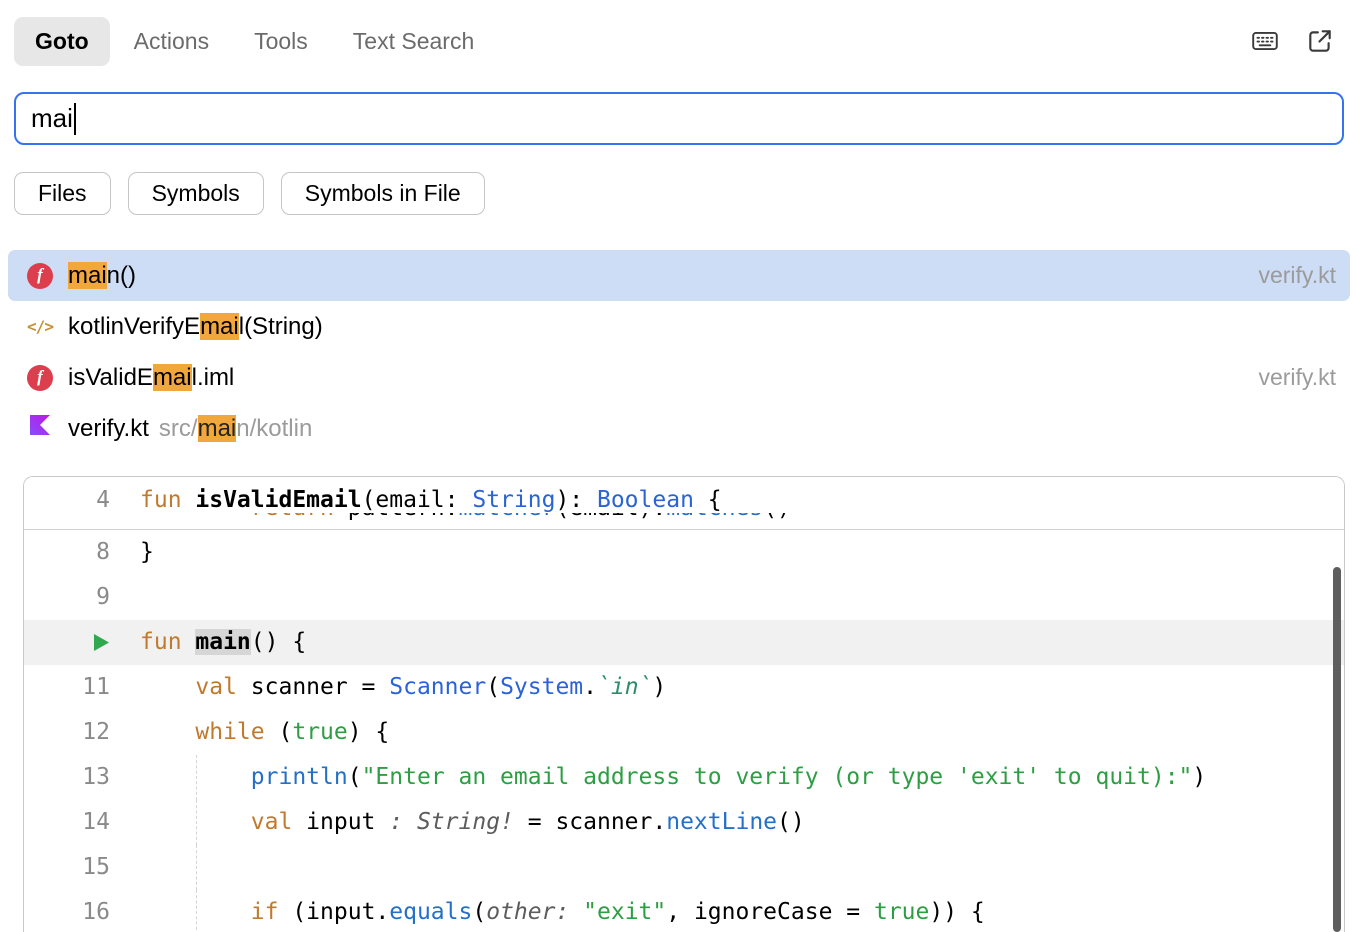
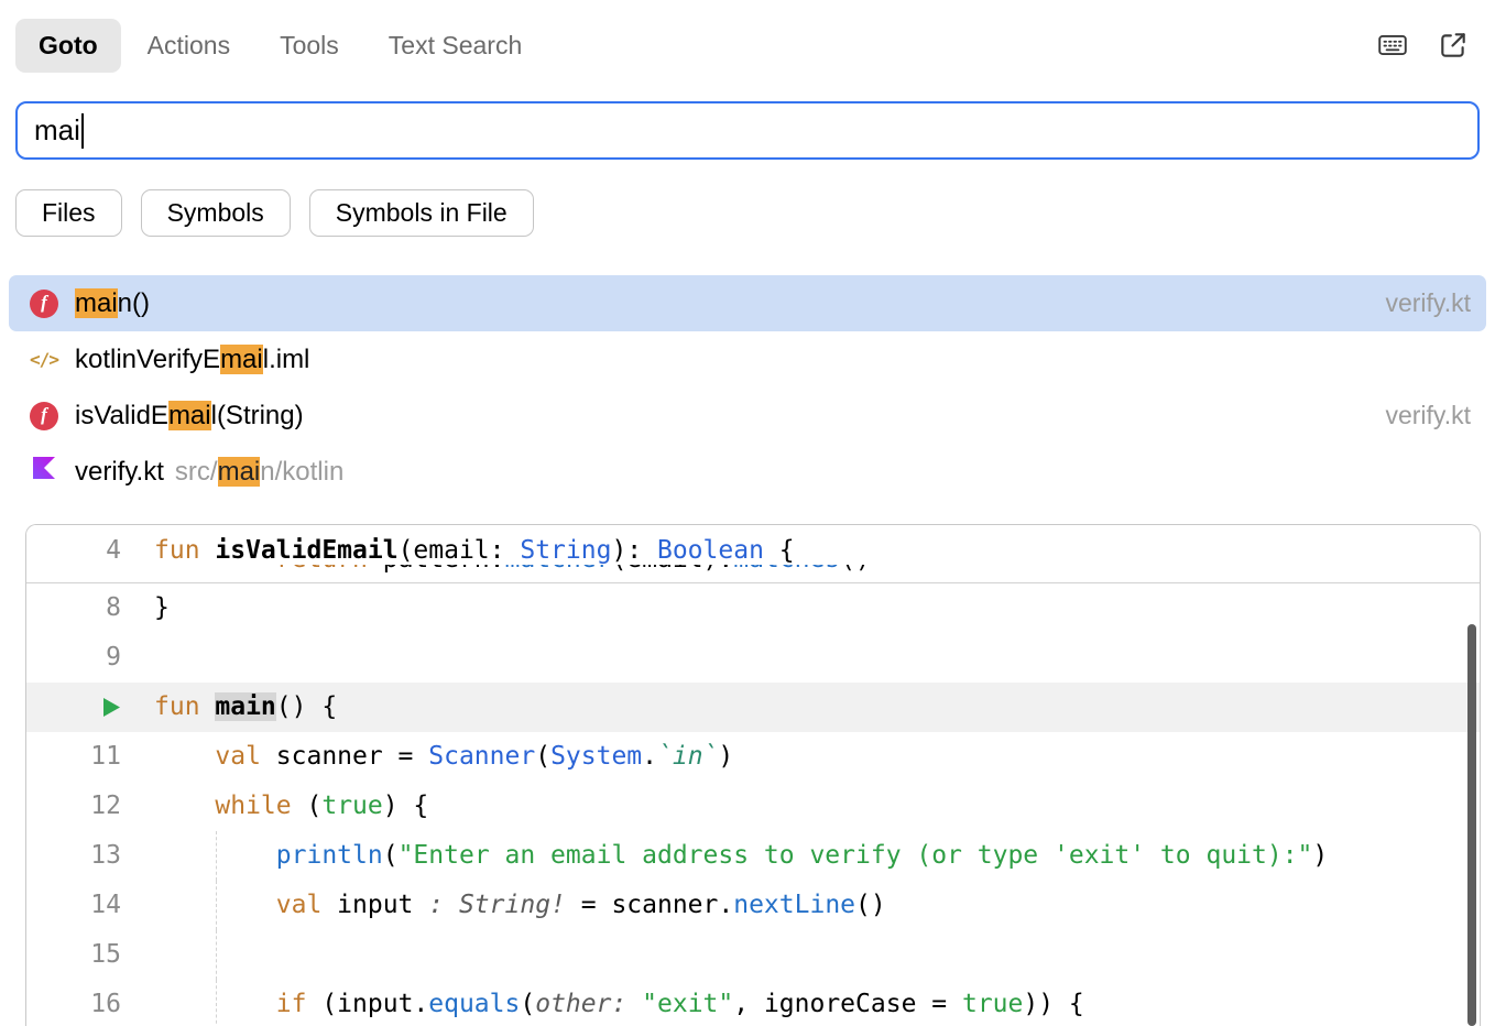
  Goto
  Actions
  Tools
  Text Search
  mai
  Files
  Symbols
  Symbols in File
  f
  main()
  verify.kt
  </>
- kotlinVerifyEmail(String)
+ kotlinVerifyEmail.iml
  f
- isValidEmail.iml
+ isValidEmail(String)
  verify.kt
  verify.kt
  src/main/kotlin
  4
  fun isValidEmail(email: String): Boolean {
  8
  }
  9
  fun main() {
  11
  val scanner = Scanner(System.`in`)
  12
  while (true) {
  13
  println("Enter an email address to verify (or type 'exit' to quit):")
  14
  val input : String! = scanner.nextLine()
  15
  16
  if (input.equals(other: "exit", ignoreCase = true)) {
